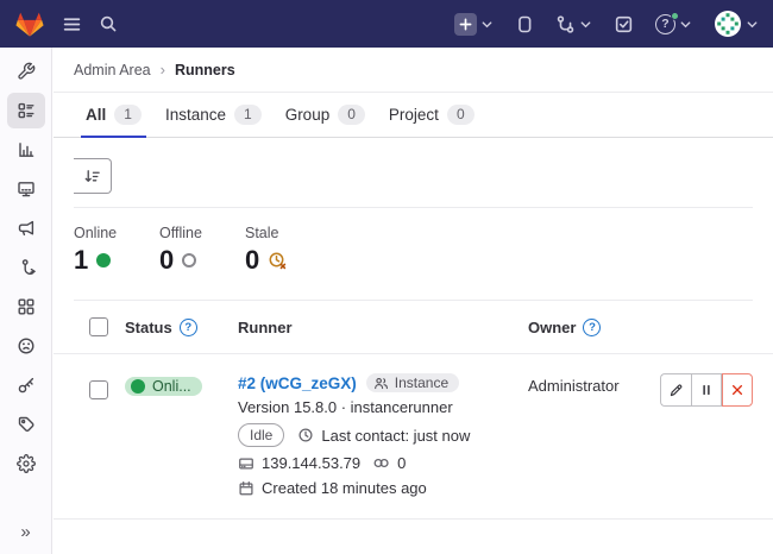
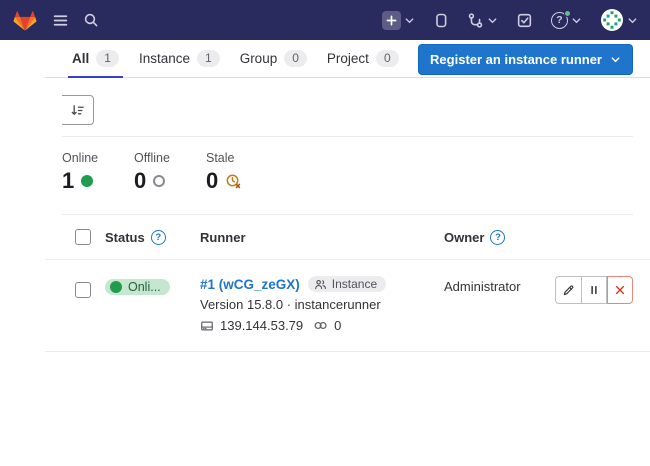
  ?
- »
- Admin Area
- ›
- Runners
  All
  1
  Instance
  1
  Group
  0
  Project
  0
+ Register an instance runner
  Online
  1
  Offline
  0
  Stale
  0
  Status
  ?
  Runner
  Owner
  ?
  Onli...
- #2 (wCG_zeGX)
+ #1 (wCG_zeGX)
  Instance
  Version 15.8.0 · instancerunner
- Idle
- Last contact: just now
  139.144.53.79
  0
- Created 18 minutes ago
  Administrator
